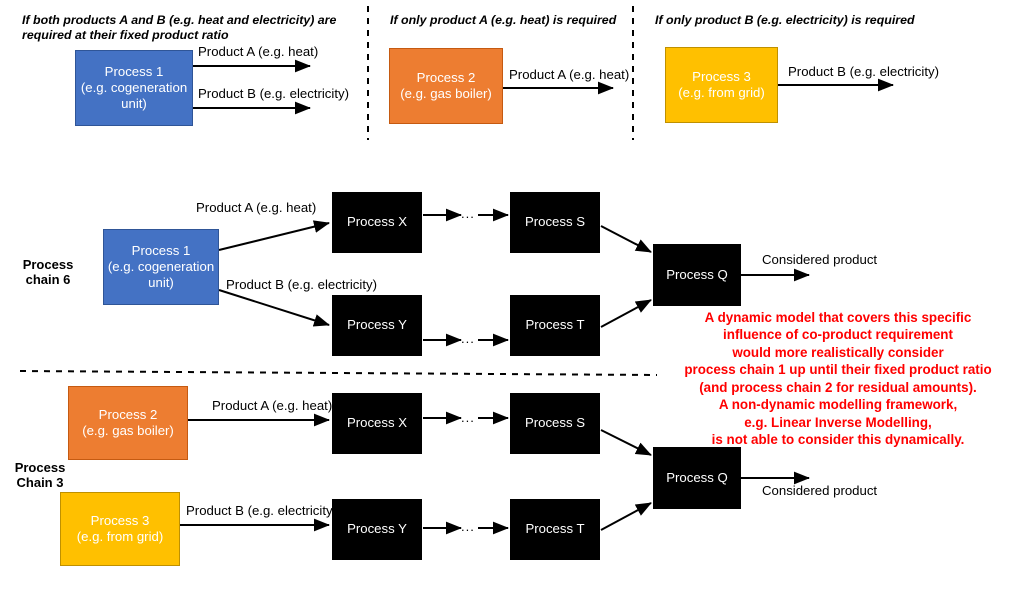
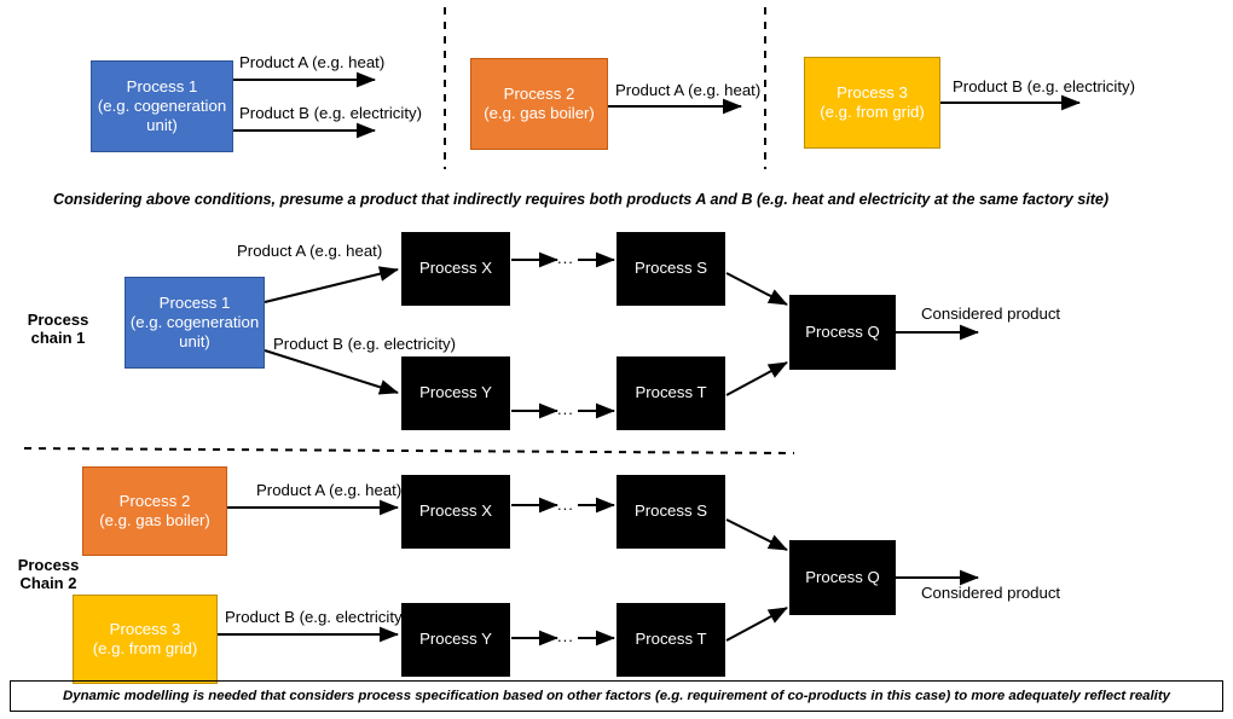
- If both products A and B (e.g. heat and electricity) are required at their fixed product ratio
- If only product A (e.g. heat) is required
- If only product B (e.g. electricity) is required
  Process 1
  (e.g. cogeneration unit)
  Product A (e.g. heat)
  Product B (e.g. electricity)
  Process 2
  (e.g. gas boiler)
  Product A (e.g. heat)
  Process 3
  (e.g. from grid)
  Product B (e.g. electricity)
+ Considering above conditions, presume a product that indirectly requires both products A and B (e.g. heat and electricity at the same factory site)
  Process
- chain 6
+ chain 1
  Process 1
  (e.g. cogeneration unit)
  Product A (e.g. heat)
  Product B (e.g. electricity)
  Process X
  ...
  Process S
  Process Y
  ...
  Process T
  Process Q
  Considered product
- A dynamic model that covers this specific
- influence of co-product requirement
- would more realistically consider
- process chain 1 up until their fixed product ratio
- (and process chain 2 for residual amounts).
- A non-dynamic modelling framework,
- e.g. Linear Inverse Modelling,
- is not able to consider this dynamically.
  Process
- Chain 3
+ Chain 2
  Process 2
  (e.g. gas boiler)
  Process 3
  (e.g. from grid)
  Product A (e.g. heat)
  Product B (e.g. electricity
  Process X
  ...
  Process S
  Process Y
  ...
  Process T
  Process Q
  Considered product
+ Dynamic modelling is needed that considers process specification based on other factors (e.g. requirement of co-products in this case) to more adequately reflect reality
